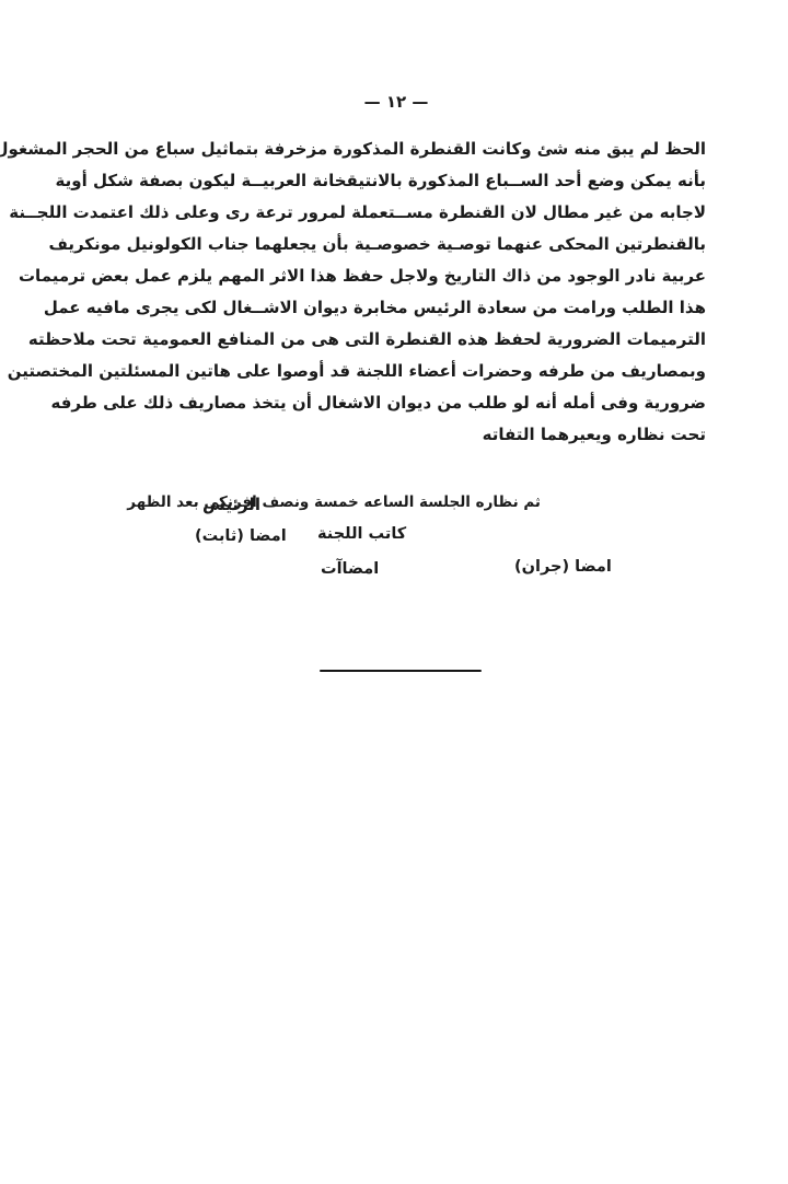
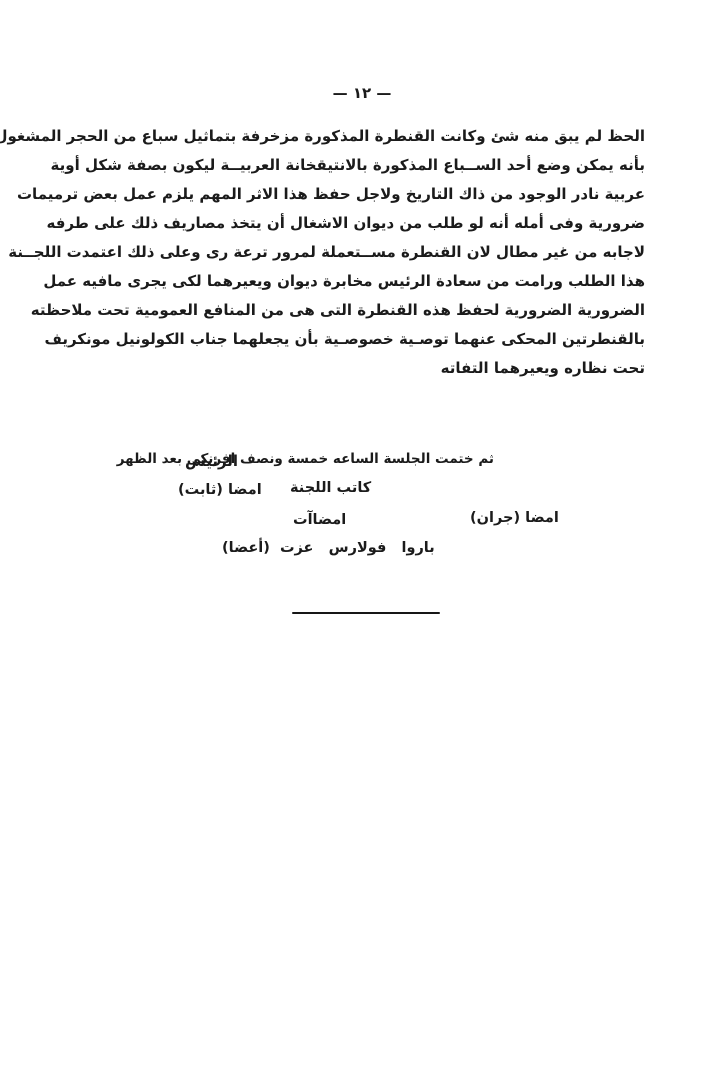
  — ١٢ —
  الحظ لم يبق منه شئ وكانت القنطرة المذكورة مزخرفة بتماثيل سباع من الحجر المشغول
  بأنه يمكن وضع أحد الســباع المذكورة بالانتيقخانة العربيــة ليكون بصفة شكل أوية
- لاجابه من غير مطال لان القنطرة مســتعملة لمرور ترعة رى وعلى ذلك اعتمدت اللجــنة
+ عربية نادر الوجود من ذاك التاريخ ولاجل حفظ هذا الاثر المهم يلزم عمل بعض ترميمات
- بالقنطرتين المحكى عنهما توصـية خصوصـية بأن يجعلهما جناب الكولونيل مونكريف
+ ضرورية وفى أمله أنه لو طلب من ديوان الاشغال أن يتخذ مصاريف ذلك على طرفه
- عربية نادر الوجود من ذاك التاريخ ولاجل حفظ هذا الاثر المهم يلزم عمل بعض ترميمات
+ لاجابه من غير مطال لان القنطرة مســتعملة لمرور ترعة رى وعلى ذلك اعتمدت اللجــنة
- هذا الطلب ورامت من سعادة الرئيس مخابرة ديوان الاشــغال لكى يجرى مافيه عمل
+ هذا الطلب ورامت من سعادة الرئيس مخابرة ديوان ويعيرهما لكى يجرى مافيه عمل
- الترميمات الضرورية لحفظ هذه القنطرة التى هى من المنافع العمومية تحت ملاحظته
+ الضرورية الضرورية لحفظ هذه القنطرة التى هى من المنافع العمومية تحت ملاحظته
- وبمصاريف من طرفه وحضرات أعضاء اللجنة قد أوصوا على هاتين المسئلتين المختصتين
- ضرورية وفى أمله أنه لو طلب من ديوان الاشغال أن يتخذ مصاريف ذلك على طرفه
+ بالقنطرتين المحكى عنهما توصـية خصوصـية بأن يجعلهما جناب الكولونيل مونكريف
  تحت نظاره ويعيرهما التفاته
- ثم نظاره الجلسة الساعه خمسة ونصف افرنكى بعد الظهر
+ ثم ختمت الجلسة الساعه خمسة ونصف افرنكى بعد الظهر
  الرئيس
  كاتب اللجنة
  امضا (ثابت)
  امضا (جران)
  امضاآت
+ باروا فولارس عزت (أعضا)
